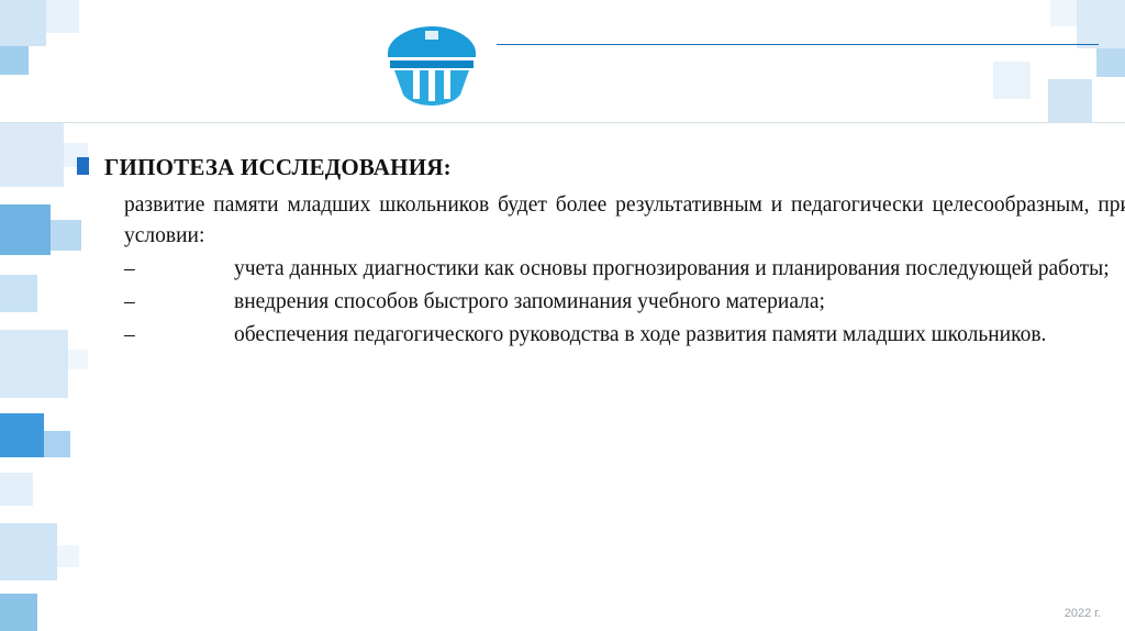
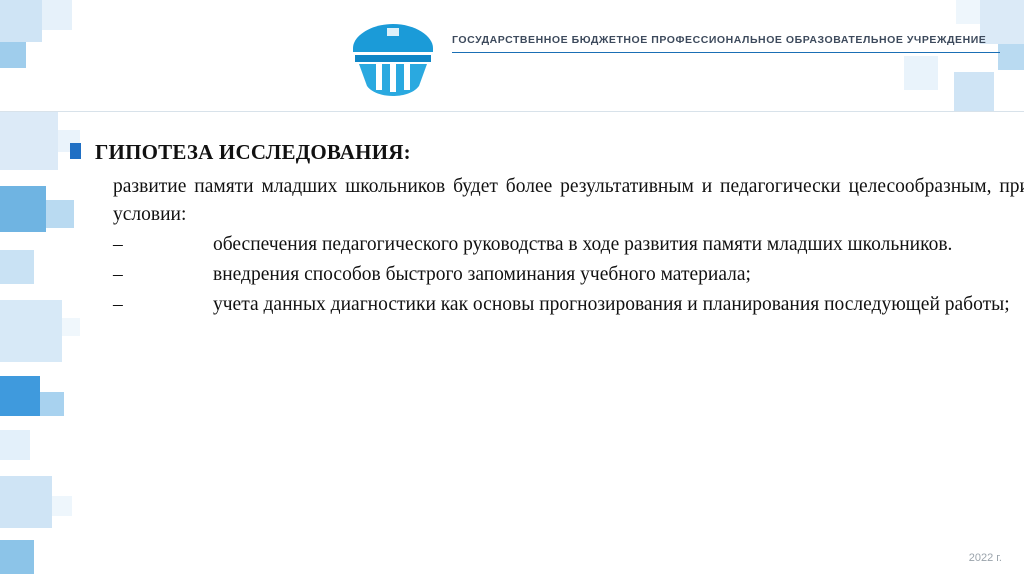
+ ГОСУДАРСТВЕННОЕ БЮДЖЕТНОЕ ПРОФЕССИОНАЛЬНОЕ ОБРАЗОВАТЕЛЬНОЕ УЧРЕЖДЕНИЕ
  ГИПОТЕЗА ИССЛЕДОВАНИЯ:
  развитие памяти младших школьников будет более результативным и педагогически целесообразным, пр условии:
- – учета данных диагностики как основы прогнозирования и планирования последующей работы;
+ – обеспечения педагогического руководства в ходе развития памяти младших школьников.
  – внедрения способов быстрого запоминания учебного материала;
- – обеспечения педагогического руководства в ходе развития памяти младших школьников.
+ – учета данных диагностики как основы прогнозирования и планирования последующей работы;
  2022 г.
